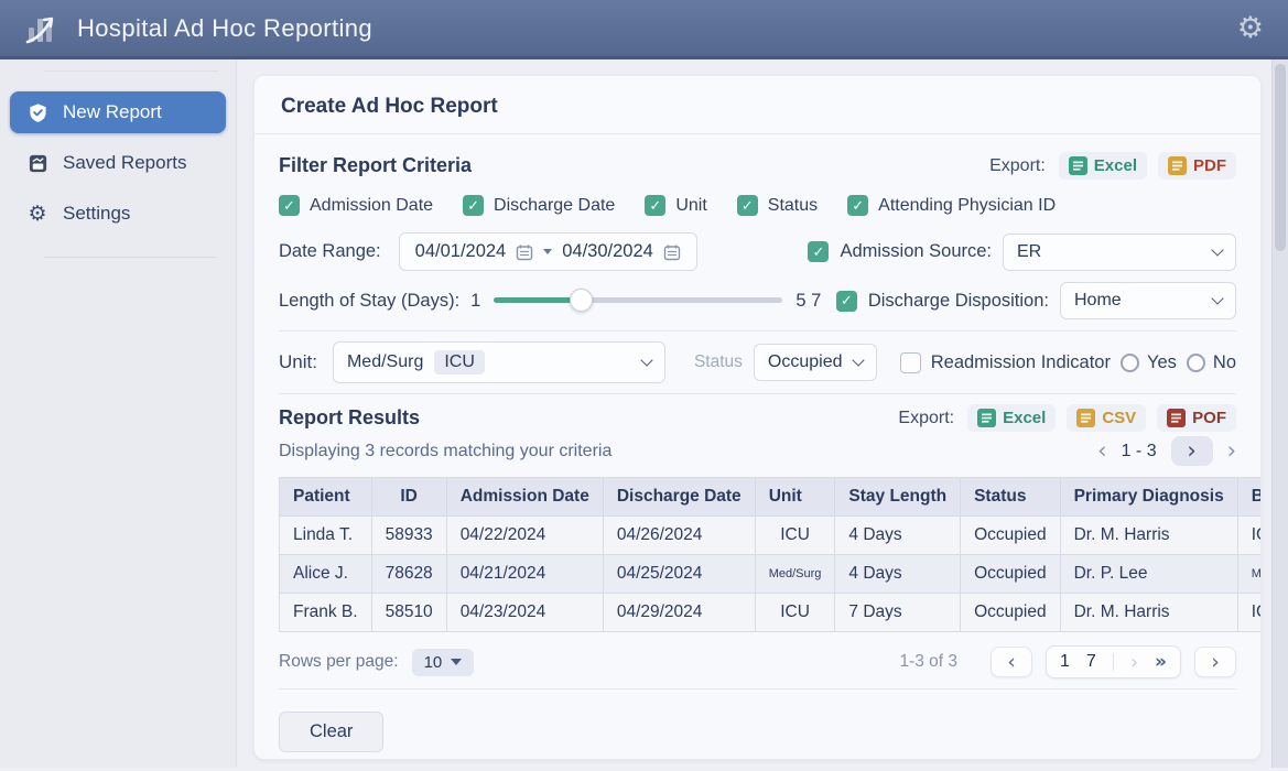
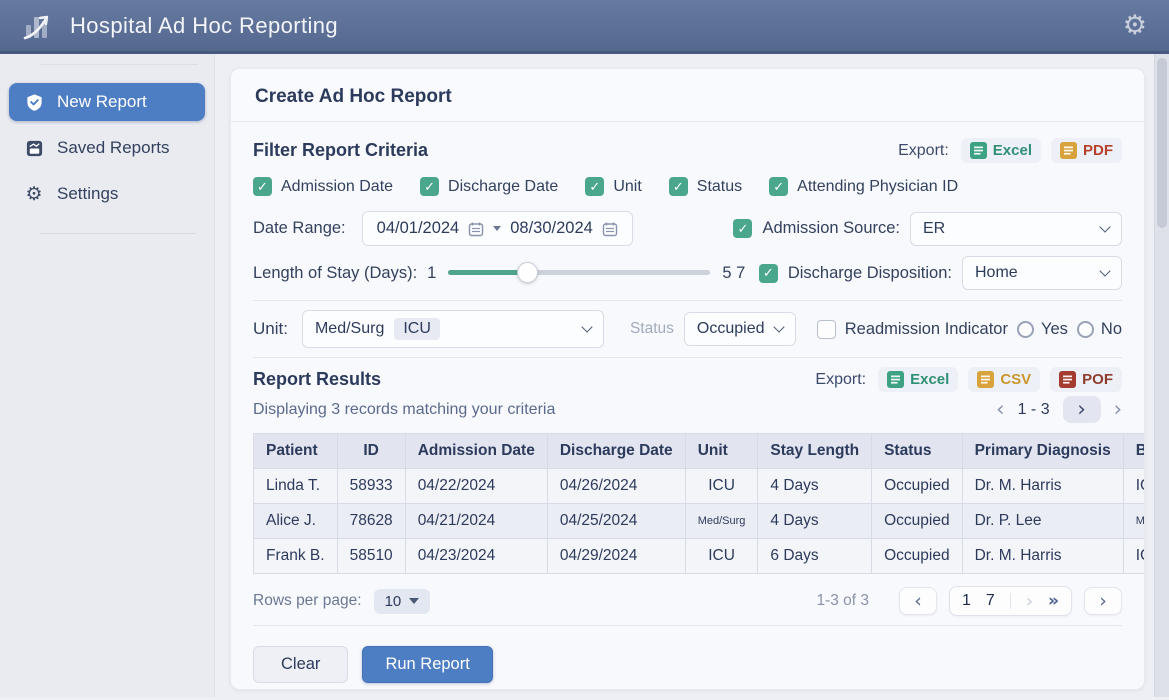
  Hospital Ad Hoc Reporting
  ⚙
  New Report
  Saved Reports
  ⚙
  Settings
  Create Ad Hoc Report
  Filter Report Criteria
  Export:
  Excel
  PDF
  ✓
  Admission Date
  ✓
  Discharge Date
  ✓
  Unit
  ✓
  Status
  ✓
  Attending Physician ID
  Date Range:
  04/01/2024
- 04/30/2024
+ 08/30/2024
  ✓
  Admission Source:
  ER
  Length of Stay (Days):
  1
  5 7
  ✓
  Discharge Disposition:
  Home
  Unit:
  Med/Surg
  ICU
  Status
  Occupied
  Readmission Indicator
  Yes
  No
  Report Results
  Export:
  Excel
  CSV
  POF
  Displaying 3 records matching your criteria
  ‹
  1 - 3
  ›
  ›
  Patient	ID	Admission Date	Discharge Date	Unit	Stay Length	Status	Primary Diagnosis	B
  Linda T.	58933	04/22/2024	04/26/2024	ICU	4 Days	Occupied	Dr. M. Harris	I
  Alice J.	78628	04/21/2024	04/25/2024	Med/Surg	4 Days	Occupied	Dr. P. Lee	M
- Frank B.	58510	04/23/2024	04/29/2024	ICU	7 Days	Occupied	Dr. M. Harris	I
+ Frank B.	58510	04/23/2024	04/29/2024	ICU	6 Days	Occupied	Dr. M. Harris	I
  Rows per page:
  10
  1-3 of 3
  ‹
  1
  7
  ›
  »
  ›
  Clear
+ Run Report
